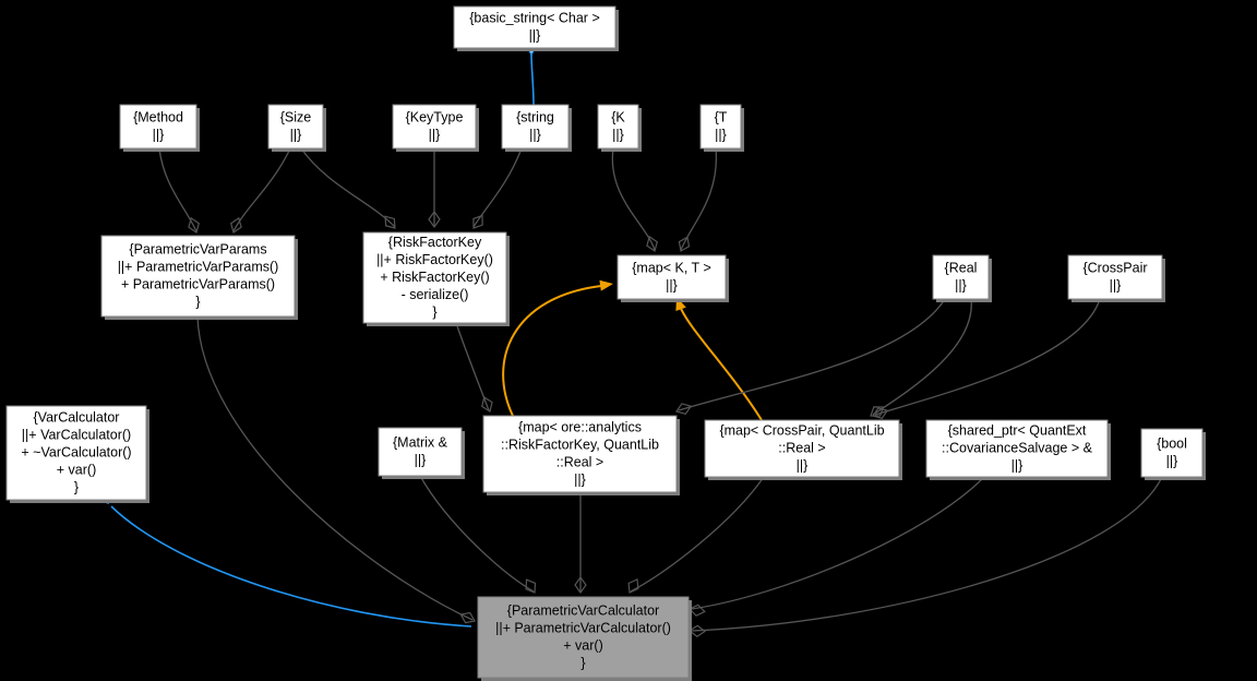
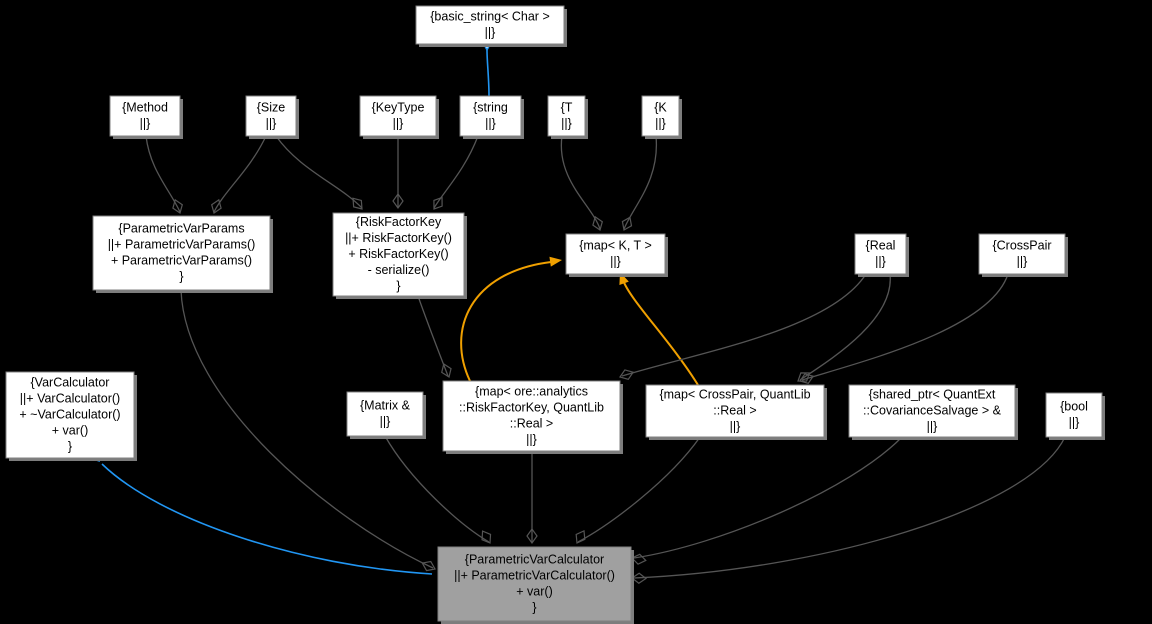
  {basic_string< Char >
  ||}
  {Method
  ||}
  {Size
  ||}
  {KeyType
  ||}
  {string
  ||}
- {K
+ {T
  ||}
- {T
+ {K
  ||}
  {ParametricVarParams
  ||+ ParametricVarParams()
  + ParametricVarParams()
  }
  {RiskFactorKey
  ||+ RiskFactorKey()
  + RiskFactorKey()
  - serialize()
  }
  {map< K, T >
  ||}
  {Real
  ||}
  {CrossPair
  ||}
  {VarCalculator
  ||+ VarCalculator()
  + ~VarCalculator()
  + var()
  }
  {Matrix &
  ||}
  {map< ore::analytics
  ::RiskFactorKey, QuantLib
  ::Real >
  ||}
  {map< CrossPair, QuantLib
  ::Real >
  ||}
  {shared_ptr< QuantExt
  ::CovarianceSalvage > &
  ||}
  {bool
  ||}
  {ParametricVarCalculator
  ||+ ParametricVarCalculator()
  + var()
  }
